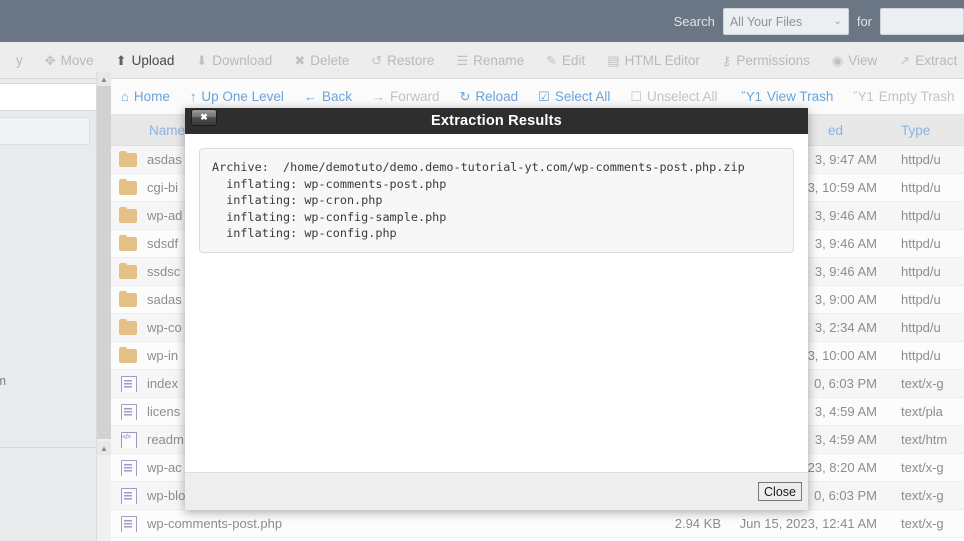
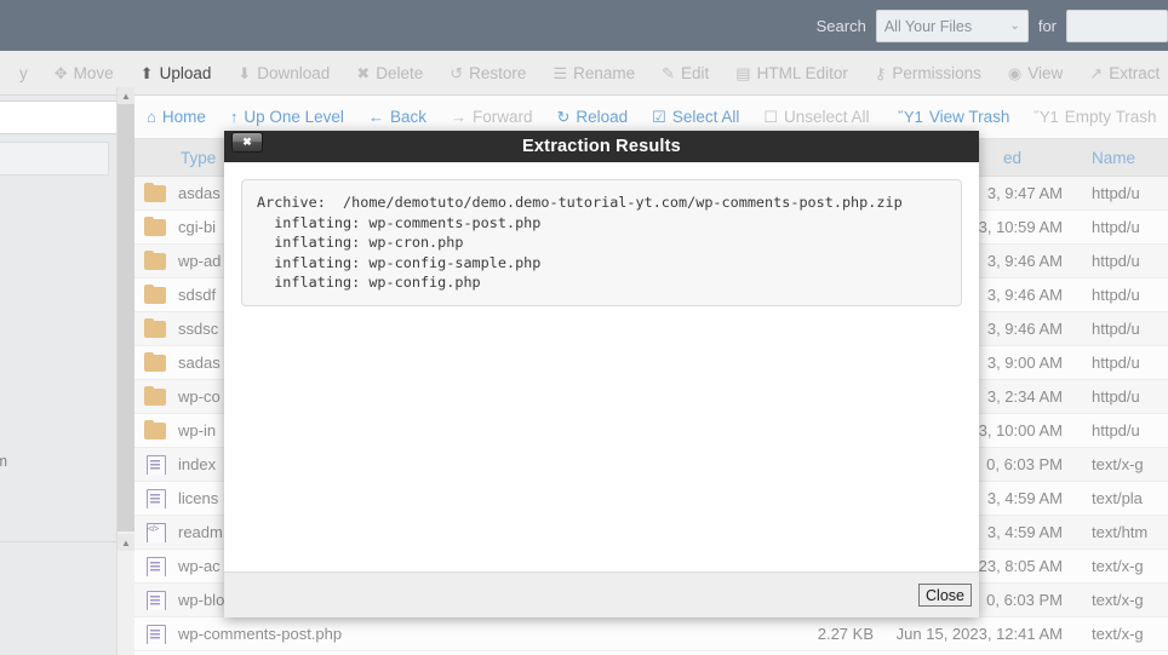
  Search
  All Your Files
  ⌄
  for
  y
  ✥
  Move
  ⬆
  Upload
  ⬇
  Download
  ✖
  Delete
  ↺
  Restore
  ☰
  Rename
  ✎
  Edit
  ▤
  HTML Editor
  ⚷
  Permissions
  ◉
  View
  ↗
  Extract
  ▲
  ▲
  ⌂
  Home
  ↑
  Up One Level
  ←
  Back
  →
  Forward
  ↻
  Reload
  ☑
  Select All
  ☐
  Unselect All
  Ὕ1
  View Trash
  Ὕ1
  Empty Trash
- Name
+ Type
  ed
- Type
+ Name
  asdas
  3, 9:47 AM
  httpd/u
  cgi-bi
  3, 10:59 AM
  httpd/u
  wp-ad
  3, 9:46 AM
  httpd/u
  sdsdf
  3, 9:46 AM
  httpd/u
  ssdsc
  3, 9:46 AM
  httpd/u
  sadas
  3, 9:00 AM
  httpd/u
  wp-co
  3, 2:34 AM
  httpd/u
  wp-in
  3, 10:00 AM
  httpd/u
  index
  0, 6:03 PM
  text/x-g
  licens
  3, 4:59 AM
  text/pla
  readm
  3, 4:59 AM
  text/htm
  wp-ac
- 23, 8:20 AM
+ 23, 8:05 AM
  text/x-g
  wp-blo
  0, 6:03 PM
  text/x-g
  wp-comments-post.php
- 2.94 KB
+ 2.27 KB
  Jun 15, 2023, 12:41 AM
  text/x-g
  ✖
  Extraction Results
  Archive: /home/demotuto/demo.demo-tutorial-yt.com/wp-comments-post.php.zip
  inflating: wp-comments-post.php
  inflating: wp-cron.php
  inflating: wp-config-sample.php
  inflating: wp-config.php
  Close
